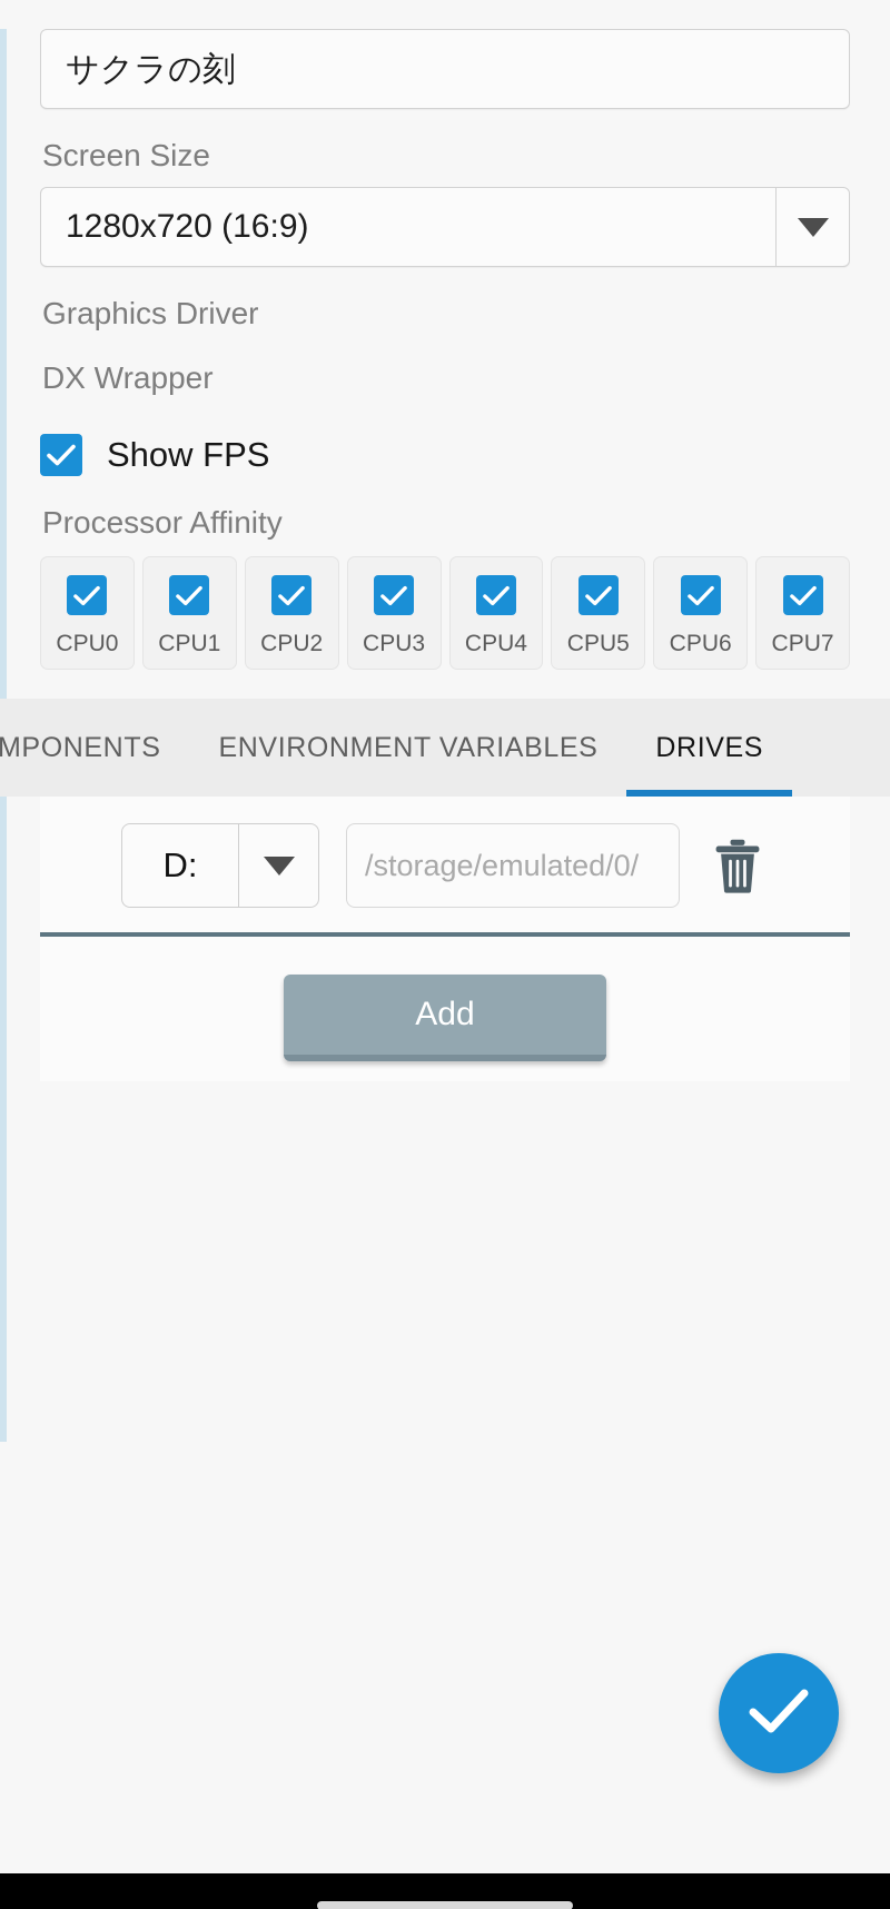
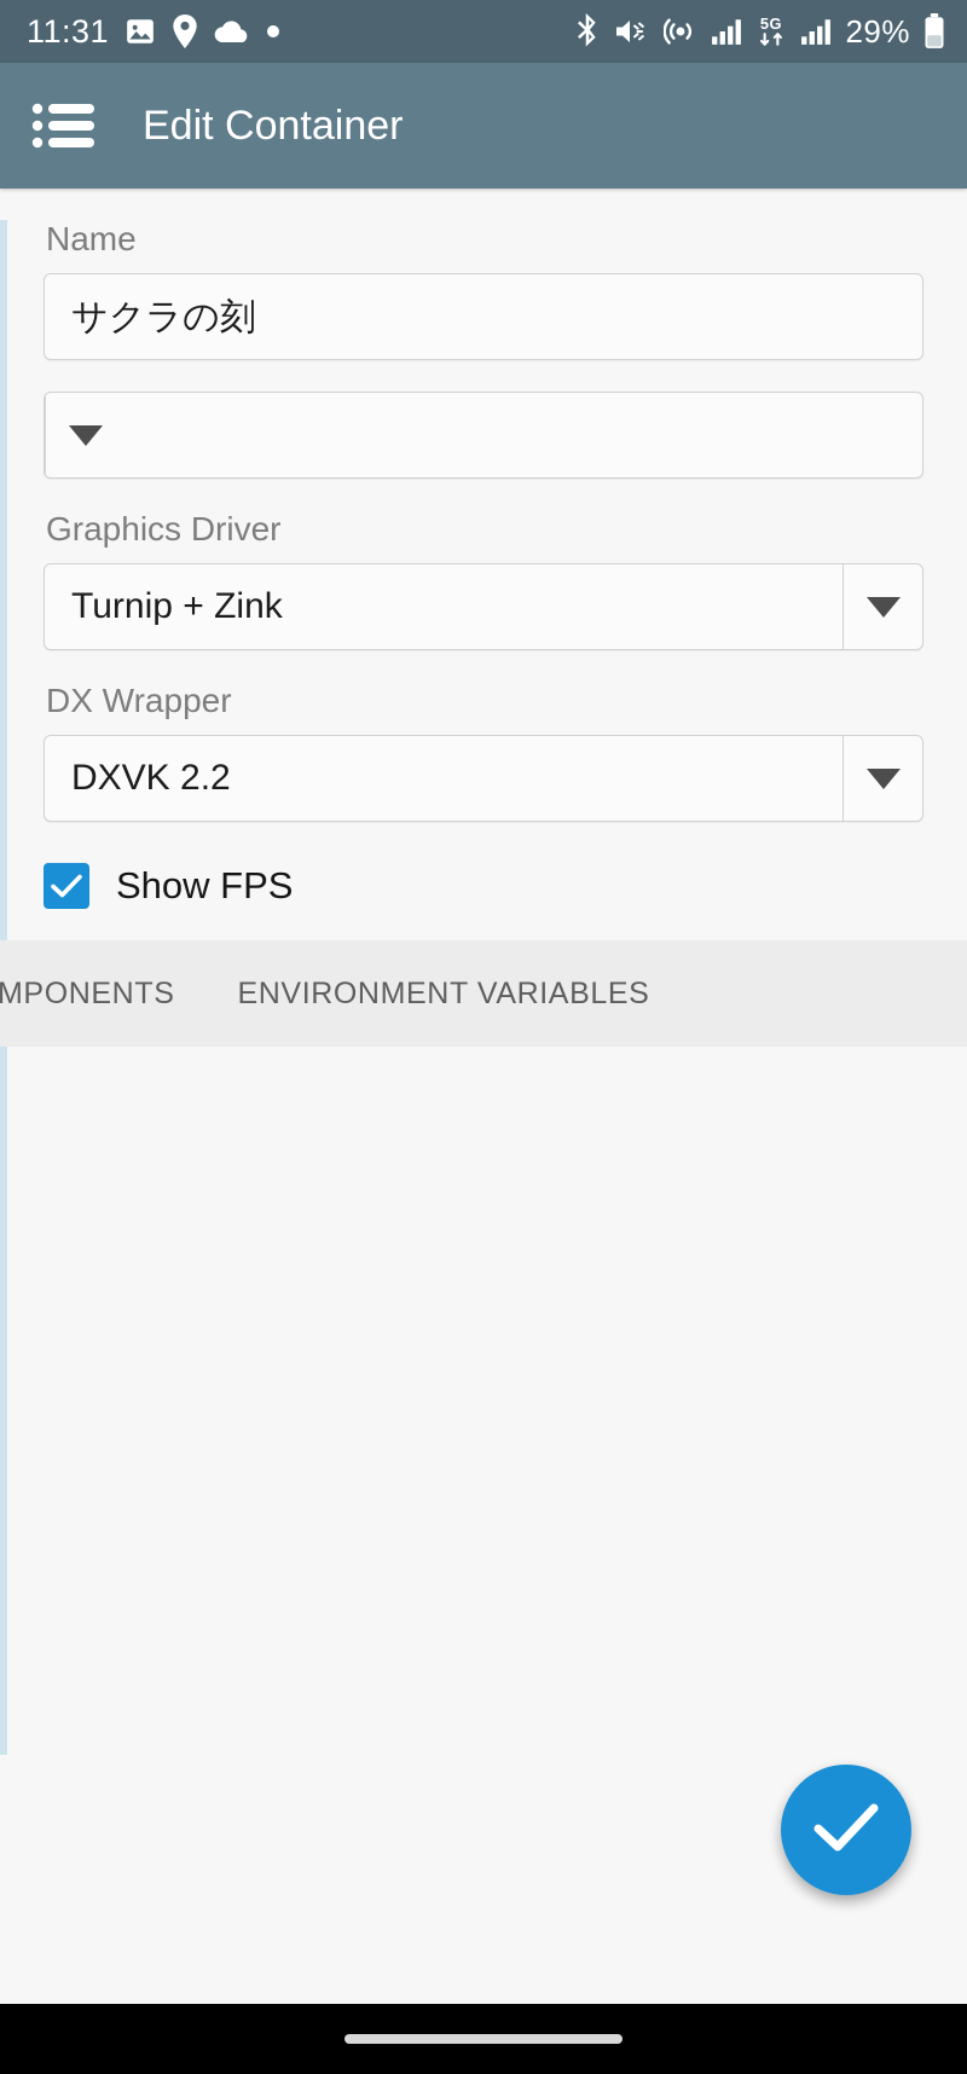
+ 11:31
+ 5G
+ 29%
+ Edit Container
+ Name
  サクラの刻
- Screen Size
- 1280x720 (16:9)
  Graphics Driver
+ Turnip + Zink
  DX Wrapper
+ DXVK 2.2
  Show FPS
- Processor Affinity
- CPU0
- CPU1
- CPU2
- CPU3
- CPU4
- CPU5
- CPU6
- CPU7
  MPONENTS
  ENVIRONMENT VARIABLES
- DRIVES
- D:
- /storage/emulated/0/
- Add
